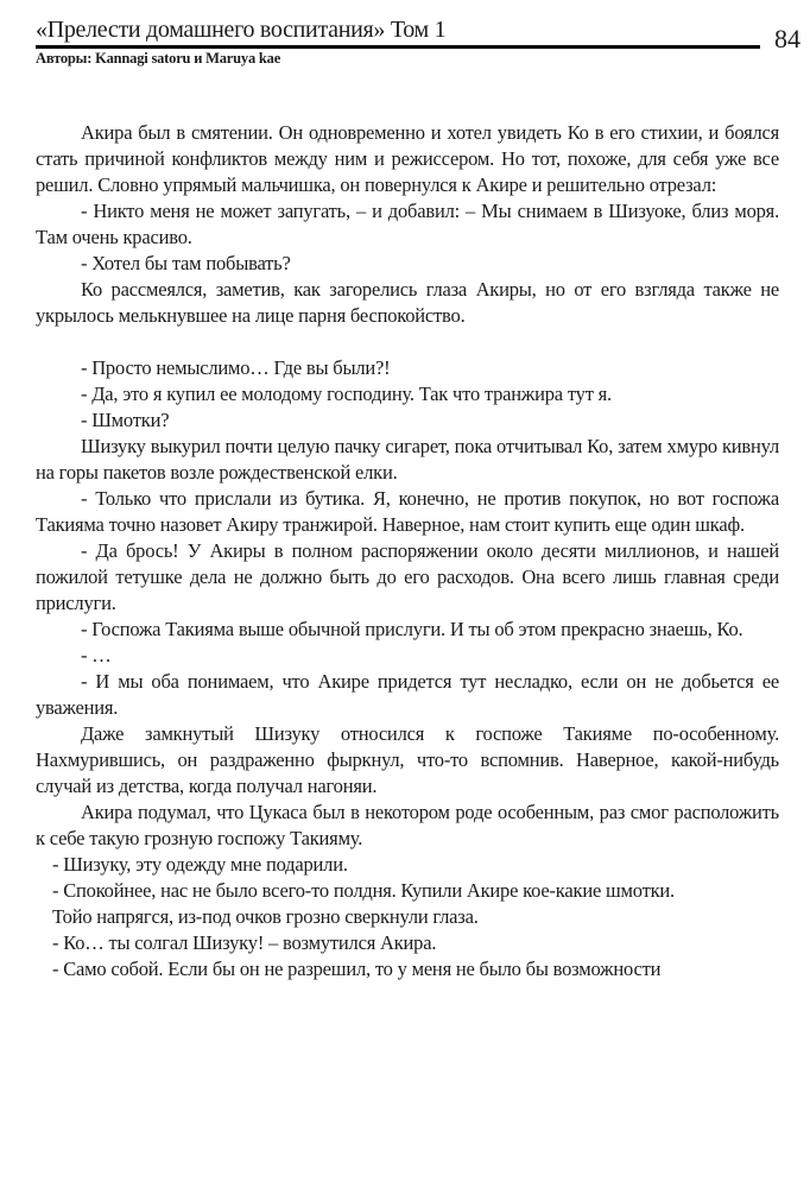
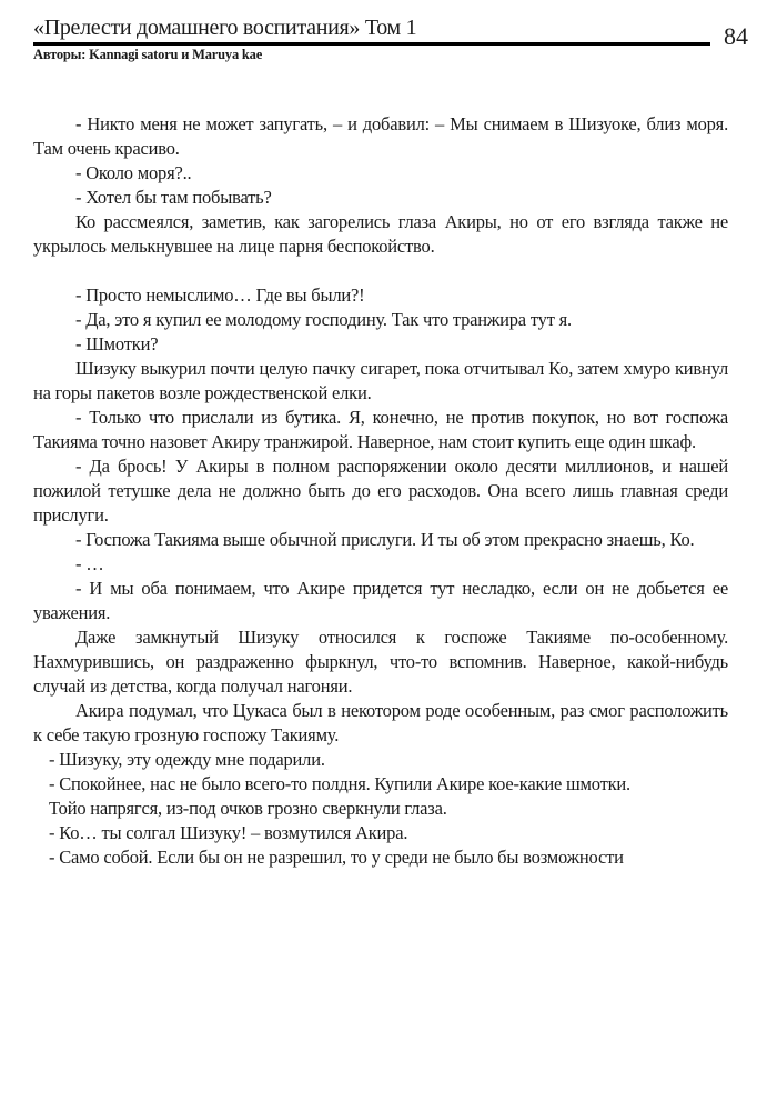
  «Прелести домашнего воспитания» Том 1
  84
  Авторы: Kannagi satoru и Maruya kae
- Акира был в смятении. Он одновременно и хотел увидеть Ко в его стихии, и боялся стать причиной конфликтов между ним и режиссером. Но тот, похоже, для себя уже все решил. Словно упрямый мальчишка, он повернулся к Акире и решительно отрезал:
  - Никто меня не может запугать, – и добавил: – Мы снимаем в Шизуоке, близ моря. Там очень красиво.
+ - Около моря?..
  - Хотел бы там побывать?
  Ко рассмеялся, заметив, как загорелись глаза Акиры, но от его взгляда также не укрылось мелькнувшее на лице парня беспокойство.
  - Просто немыслимо… Где вы были?!
  - Да, это я купил ее молодому господину. Так что транжира тут я.
  - Шмотки?
  Шизуку выкурил почти целую пачку сигарет, пока отчитывал Ко, затем хмуро кивнул на горы пакетов возле рождественской елки.
  - Только что прислали из бутика. Я, конечно, не против покупок, но вот госпожа Такияма точно назовет Акиру транжирой. Наверное, нам стоит купить еще один шкаф.
  - Да брось! У Акиры в полном распоряжении около десяти миллионов, и нашей пожилой тетушке дела не должно быть до его расходов. Она всего лишь главная среди прислуги.
  - Госпожа Такияма выше обычной прислуги. И ты об этом прекрасно знаешь, Ко.
  - …
  - И мы оба понимаем, что Акире придется тут несладко, если он не добьется ее уважения.
  Даже замкнутый Шизуку относился к госпоже Такияме по-особенному. Нахмурившись, он раздраженно фыркнул, что-то вспомнив. Наверное, какой-нибудь случай из детства, когда получал нагоняи.
  Акира подумал, что Цукаса был в некотором роде особенным, раз смог расположить к себе такую грозную госпожу Такияму.
  - Шизуку, эту одежду мне подарили.
  - Спокойнее, нас не было всего-то полдня. Купили Акире кое-какие шмотки.
  Тойо напрягся, из-под очков грозно сверкнули глаза.
  - Ко… ты солгал Шизуку! – возмутился Акира.
- - Само собой. Если бы он не разрешил, то у меня не было бы возможности
+ - Само собой. Если бы он не разрешил, то у среди не было бы возможности
